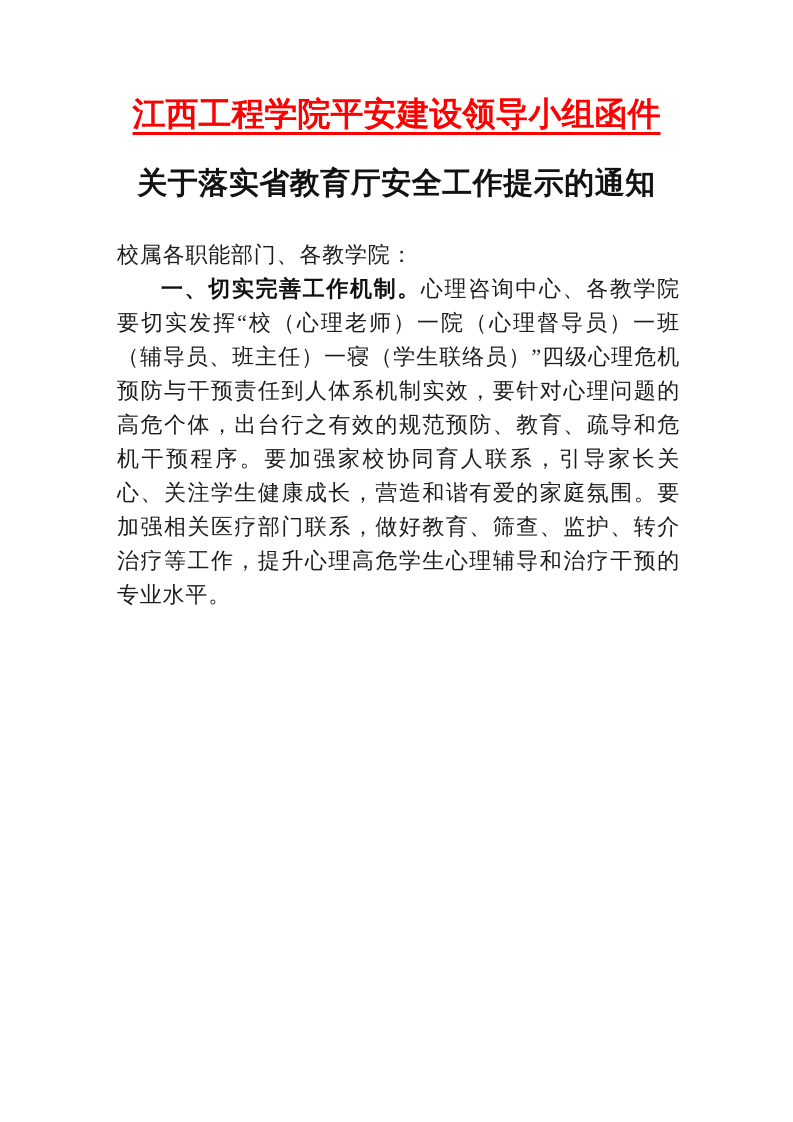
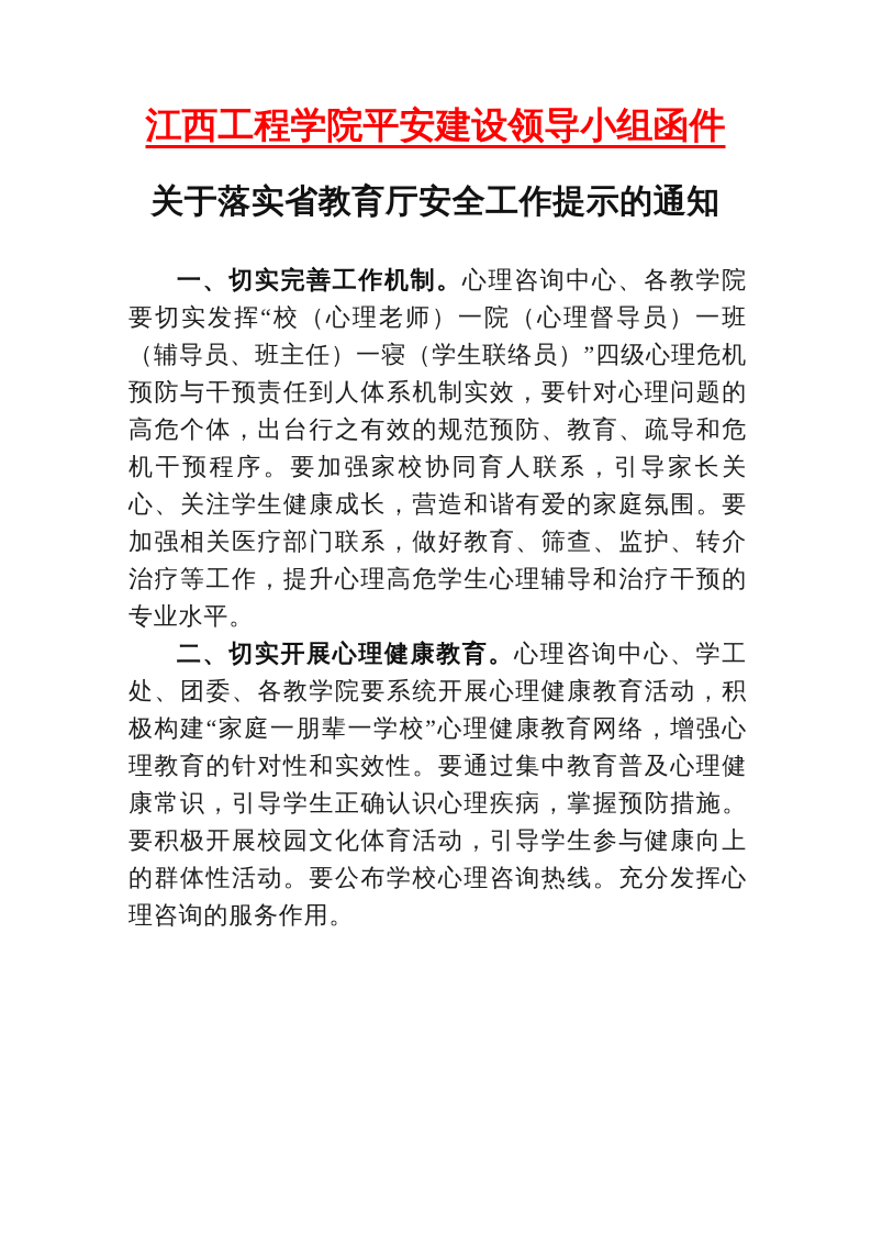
  江西工程学院平安建设领导小组函件
  关于落实省教育厅安全工作提示的通知
- 校属各职能部门、各教学院：
  一、切实完善工作机制。心理咨询中心、各教学院要切实发挥“校（心理老师）一院（心理督导员）一班（辅导员、班主任）一寝（学生联络员）”四级心理危机预防与干预责任到人体系机制实效，要针对心理问题的高危个体，出台行之有效的规范预防、教育、疏导和危机干预程序。要加强家校协同育人联系，引导家长关心、关注学生健康成长，营造和谐有爱的家庭氛围。要加强相关医疗部门联系，做好教育、筛查、监护、转介治疗等工作，提升心理高危学生心理辅导和治疗干预的专业水平。
+ 二、切实开展心理健康教育。心理咨询中心、学工处、团委、各教学院要系统开展心理健康教育活动，积极构建“家庭一朋辈一学校”心理健康教育网络，增强心理教育的针对性和实效性。要通过集中教育普及心理健康常识，引导学生正确认识心理疾病，掌握预防措施。要积极开展校园文化体育活动，引导学生参与健康向上的群体性活动。要公布学校心理咨询热线。充分发挥心理咨询的服务作用。
